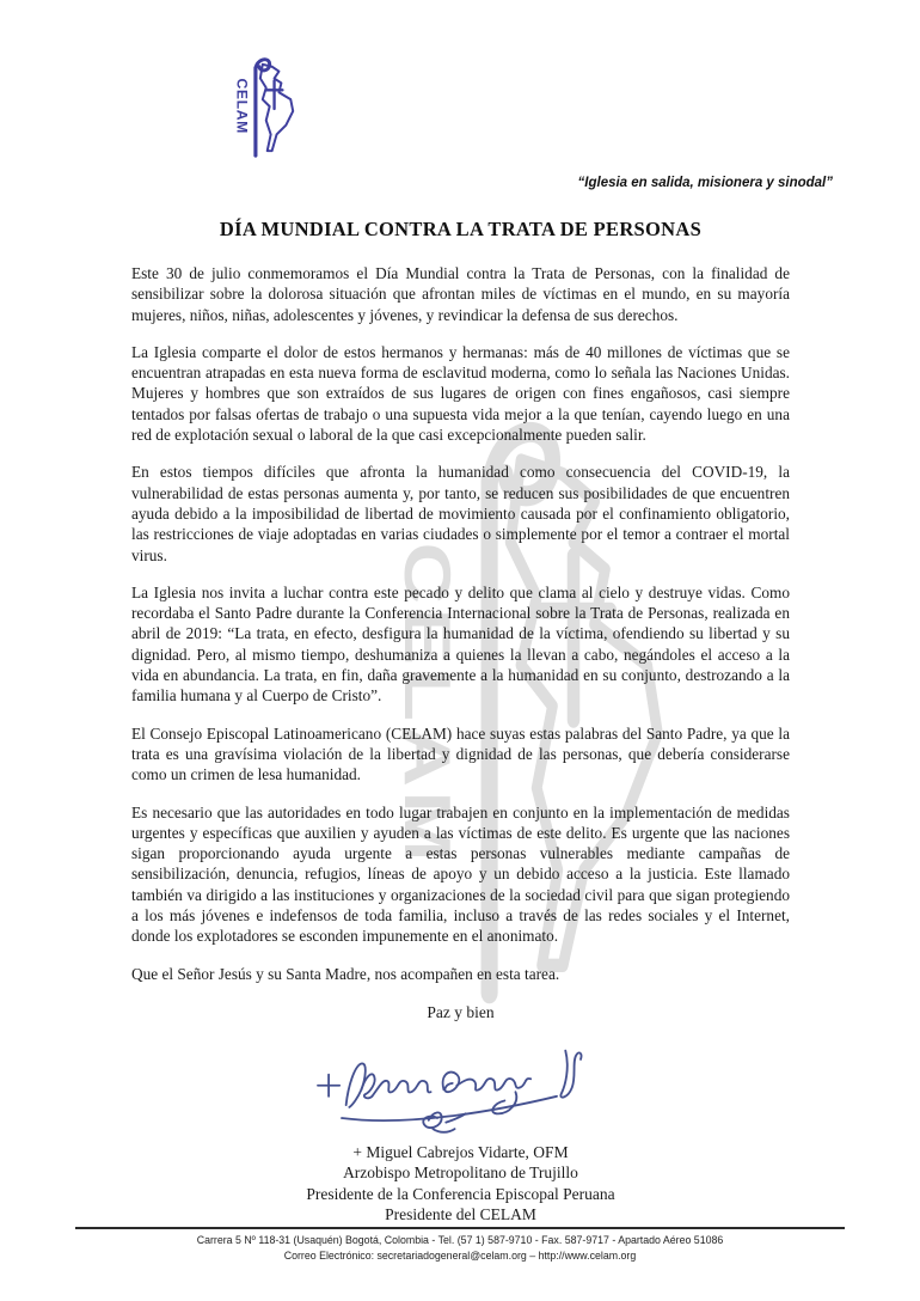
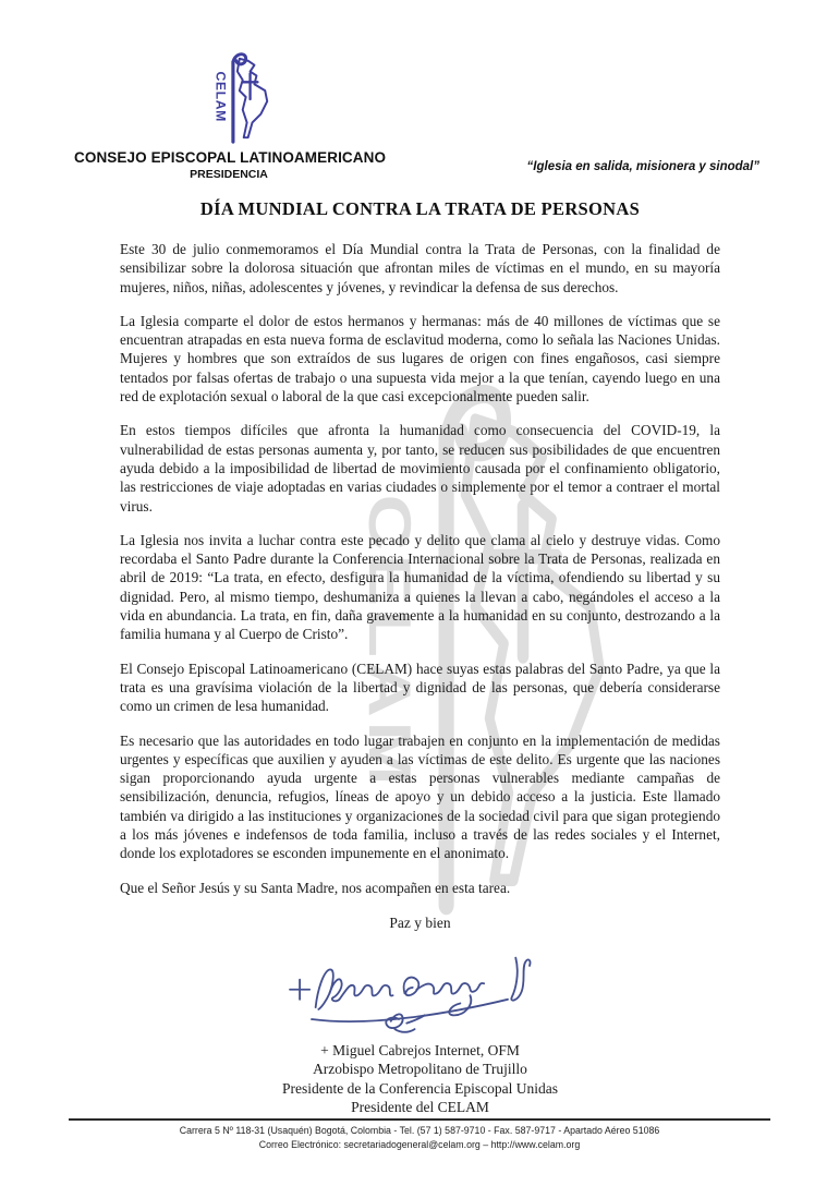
+ CONSEJO EPISCOPAL LATINOAMERICANO
+ PRESIDENCIA
  “Iglesia en salida, misionera y sinodal”
  DÍA MUNDIAL CONTRA LA TRATA DE PERSONAS
  Este 30 de julio conmemoramos el Día Mundial contra la Trata de Personas, con la finalidad de sensibilizar sobre la dolorosa situación que afrontan miles de víctimas en el mundo, en su mayoría mujeres, niños, niñas, adolescentes y jóvenes, y revindicar la defensa de sus derechos.
  La Iglesia comparte el dolor de estos hermanos y hermanas: más de 40 millones de víctimas que se encuentran atrapadas en esta nueva forma de esclavitud moderna, como lo señala las Naciones Unidas. Mujeres y hombres que son extraídos de sus lugares de origen con fines engañosos, casi siempre tentados por falsas ofertas de trabajo o una supuesta vida mejor a la que tenían, cayendo luego en una red de explotación sexual o laboral de la que casi excepcionalmente pueden salir.
  En estos tiempos difíciles que afronta la humanidad como consecuencia del COVID-19, la vulnerabilidad de estas personas aumenta y, por tanto, se reducen sus posibilidades de que encuentren ayuda debido a la imposibilidad de libertad de movimiento causada por el confinamiento obligatorio, las restricciones de viaje adoptadas en varias ciudades o simplemente por el temor a contraer el mortal virus.
  La Iglesia nos invita a luchar contra este pecado y delito que clama al cielo y destruye vidas. Como recordaba el Santo Padre durante la Conferencia Internacional sobre la Trata de Personas, realizada en abril de 2019: “La trata, en efecto, desfigura la humanidad de la víctima, ofendiendo su libertad y su dignidad. Pero, al mismo tiempo, deshumaniza a quienes la llevan a cabo, negándoles el acceso a la vida en abundancia. La trata, en fin, daña gravemente a la humanidad en su conjunto, destrozando a la familia humana y al Cuerpo de Cristo”.
  El Consejo Episcopal Latinoamericano (CELAM) hace suyas estas palabras del Santo Padre, ya que la trata es una gravísima violación de la libertad y dignidad de las personas, que debería considerarse como un crimen de lesa humanidad.
  Es necesario que las autoridades en todo lugar trabajen en conjunto en la implementación de medidas urgentes y específicas que auxilien y ayuden a las víctimas de este delito. Es urgente que las naciones sigan proporcionando ayuda urgente a estas personas vulnerables mediante campañas de sensibilización, denuncia, refugios, líneas de apoyo y un debido acceso a la justicia. Este llamado también va dirigido a las instituciones y organizaciones de la sociedad civil para que sigan protegiendo a los más jóvenes e indefensos de toda familia, incluso a través de las redes sociales y el Internet, donde los explotadores se esconden impunemente en el anonimato.
  Que el Señor Jesús y su Santa Madre, nos acompañen en esta tarea.
  Paz y bien
- + Miguel Cabrejos Vidarte, OFM
+ + Miguel Cabrejos Internet, OFM
  Arzobispo Metropolitano de Trujillo
- Presidente de la Conferencia Episcopal Peruana
+ Presidente de la Conferencia Episcopal Unidas
  Presidente del CELAM
  Carrera 5 Nº 118-31 (Usaquén) Bogotá, Colombia - Tel. (57 1) 587-9710 - Fax. 587-9717 - Apartado Aéreo 51086
  Correo Electrónico: secretariadogeneral@celam.org – http://www.celam.org
